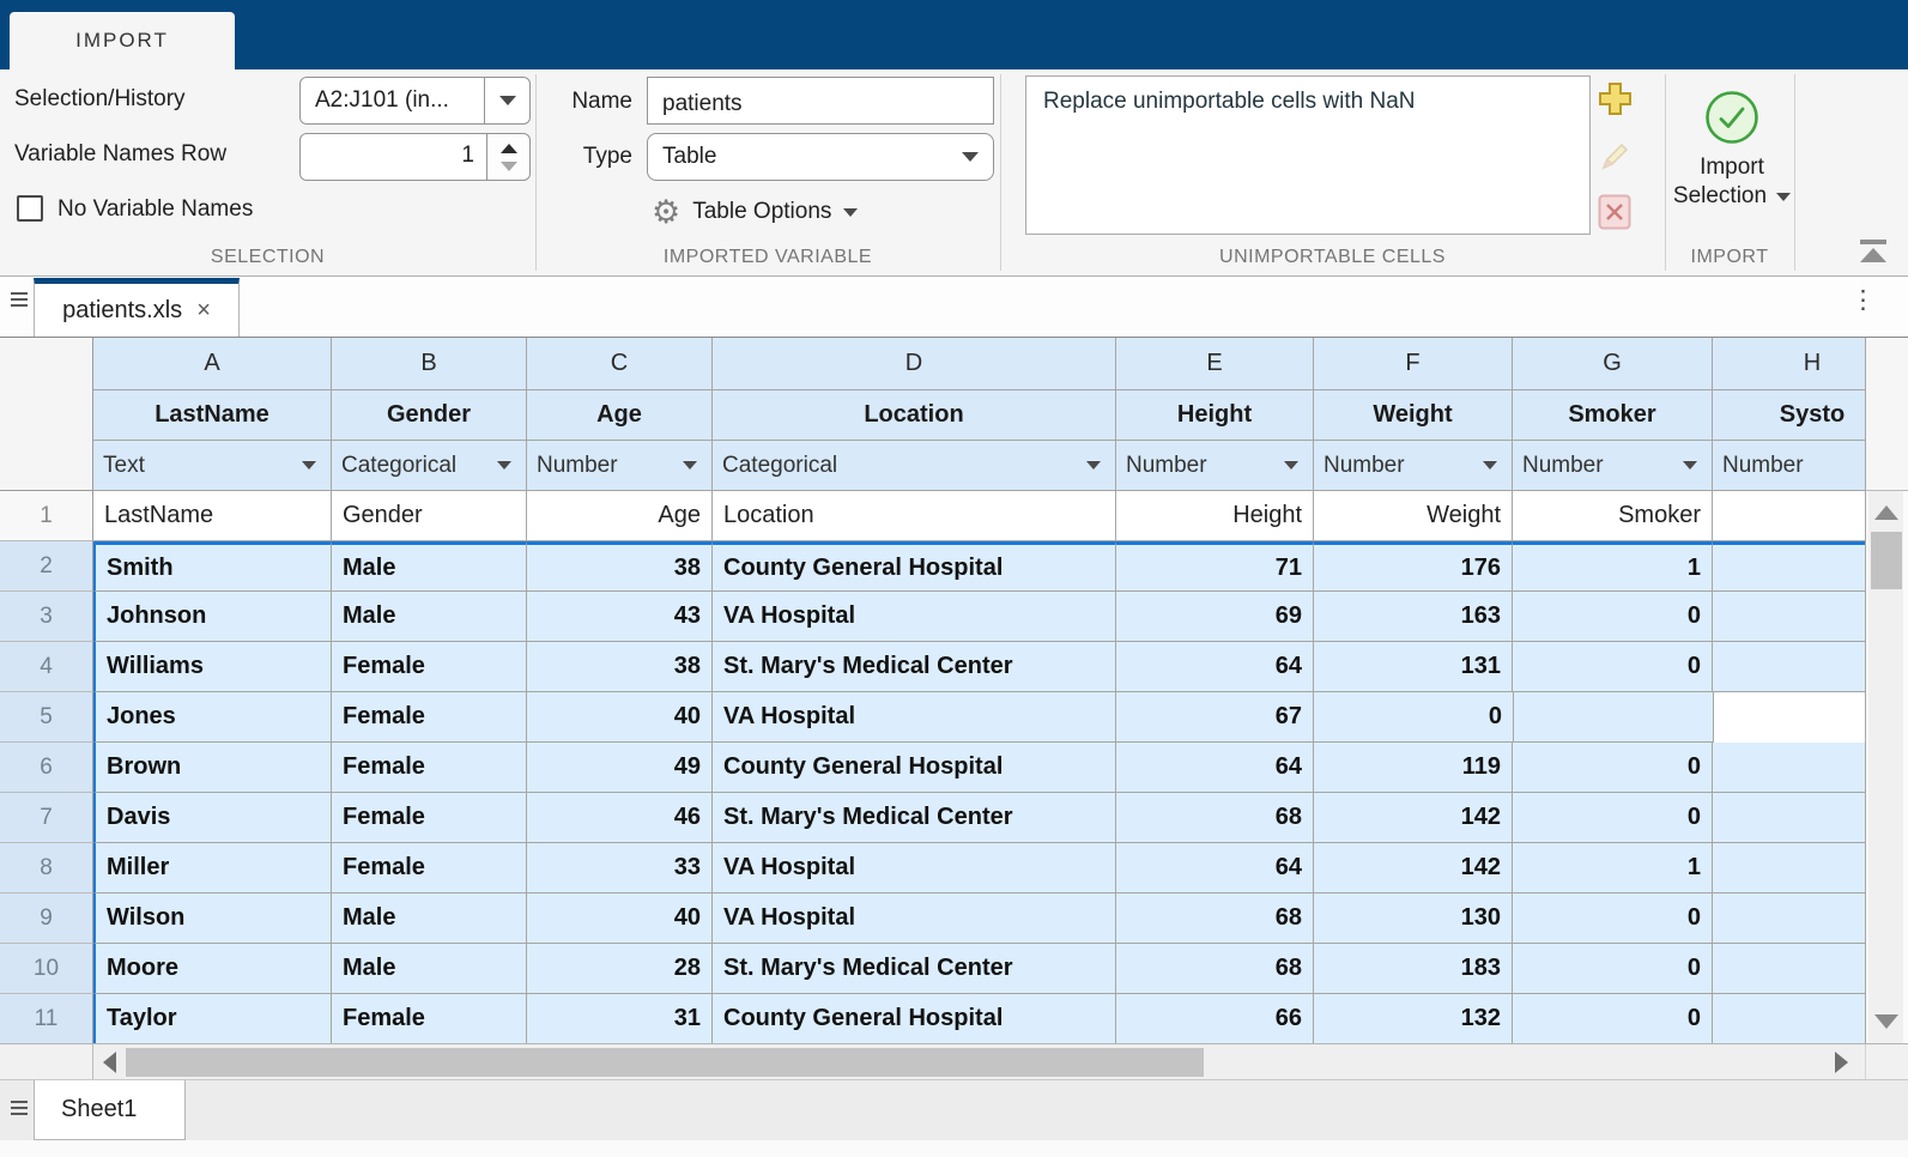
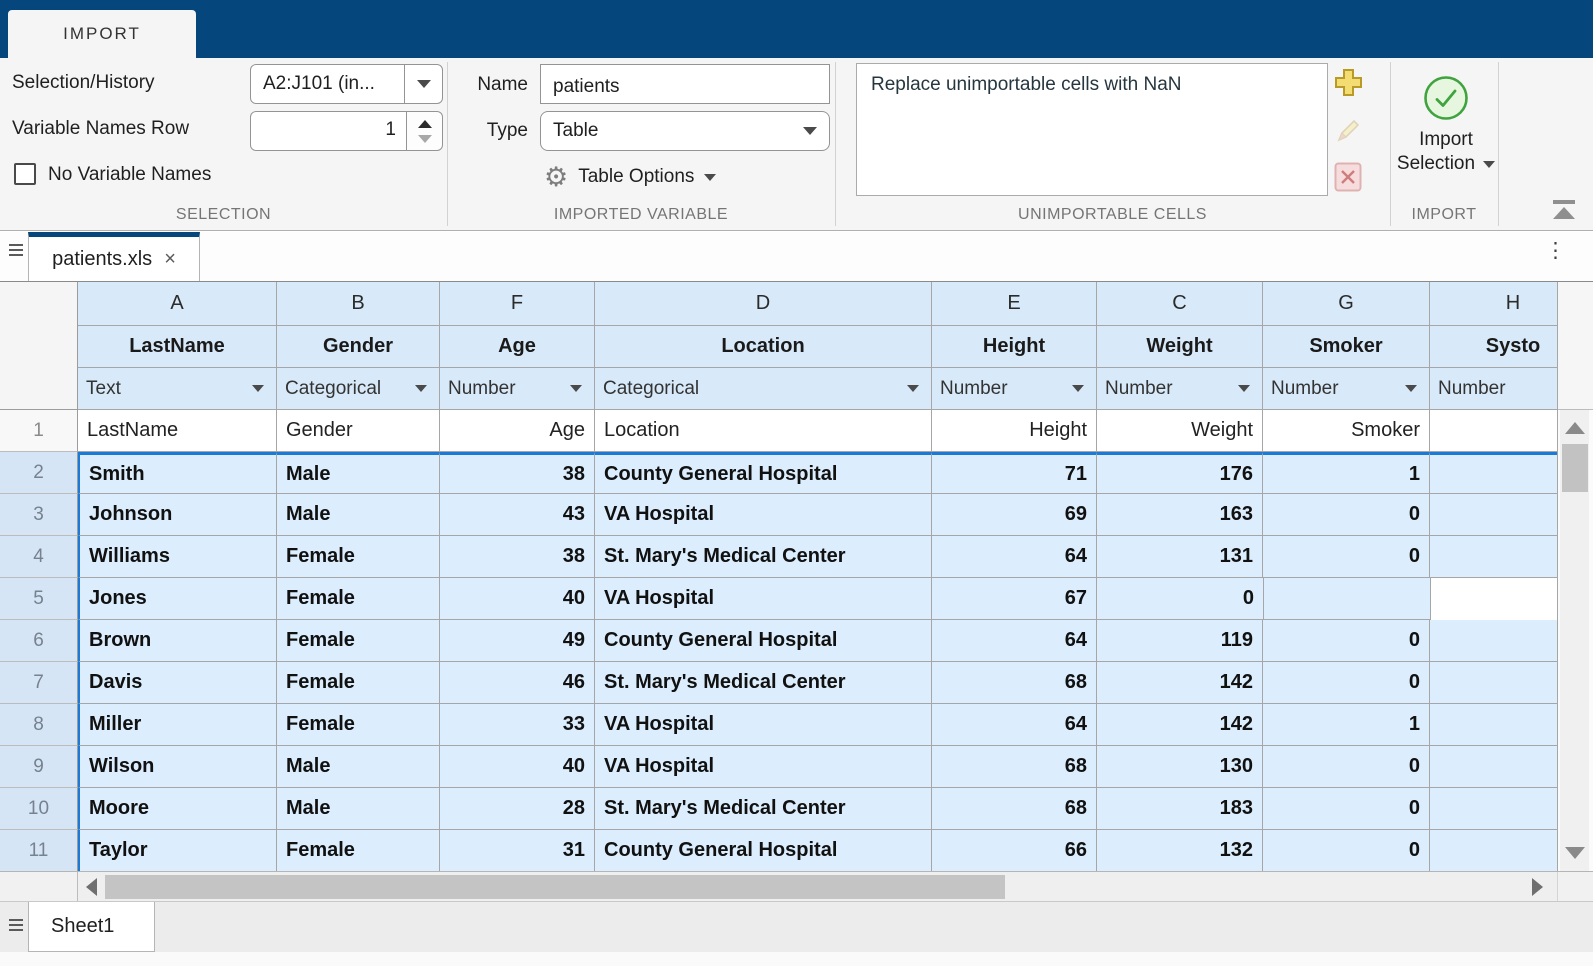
  IMPORT
  Selection/History
  A2:J101 (in...
  Variable Names Row
  1
  No Variable Names
  SELECTION
  Name
  patients
  Type
  Table
  ⚙
  Table Options
  IMPORTED VARIABLE
  Replace unimportable cells with NaN
  UNIMPORTABLE CELLS
  Import
  Selection
  IMPORT
  patients.xls
  ×
  ⋮
  1
  2
  3
  4
  5
  6
  7
  8
  9
  10
  11
  A
  B
- C
+ F
  D
  E
- F
+ C
  G
  H
  LastName
  Gender
  Age
  Location
  Height
  Weight
  Smoker
  Systo
  Text
  Categorical
  Number
  Categorical
  Number
  Number
  Number
  Number
  LastName
  Gender
  Age
  Location
  Height
  Weight
  Smoker
  Smith
  Male
  38
  County General Hospital
  71
  176
  1
  Johnson
  Male
  43
  VA Hospital
  69
  163
  0
  Williams
  Female
  38
  St. Mary's Medical Center
  64
  131
  0
  Jones
  Female
  40
  VA Hospital
  67
  0
  Brown
  Female
  49
  County General Hospital
  64
  119
  0
  Davis
  Female
  46
  St. Mary's Medical Center
  68
  142
  0
  Miller
  Female
  33
  VA Hospital
  64
  142
  1
  Wilson
  Male
  40
  VA Hospital
  68
  130
  0
  Moore
  Male
  28
  St. Mary's Medical Center
  68
  183
  0
  Taylor
  Female
  31
  County General Hospital
  66
  132
  0
  Sheet1
